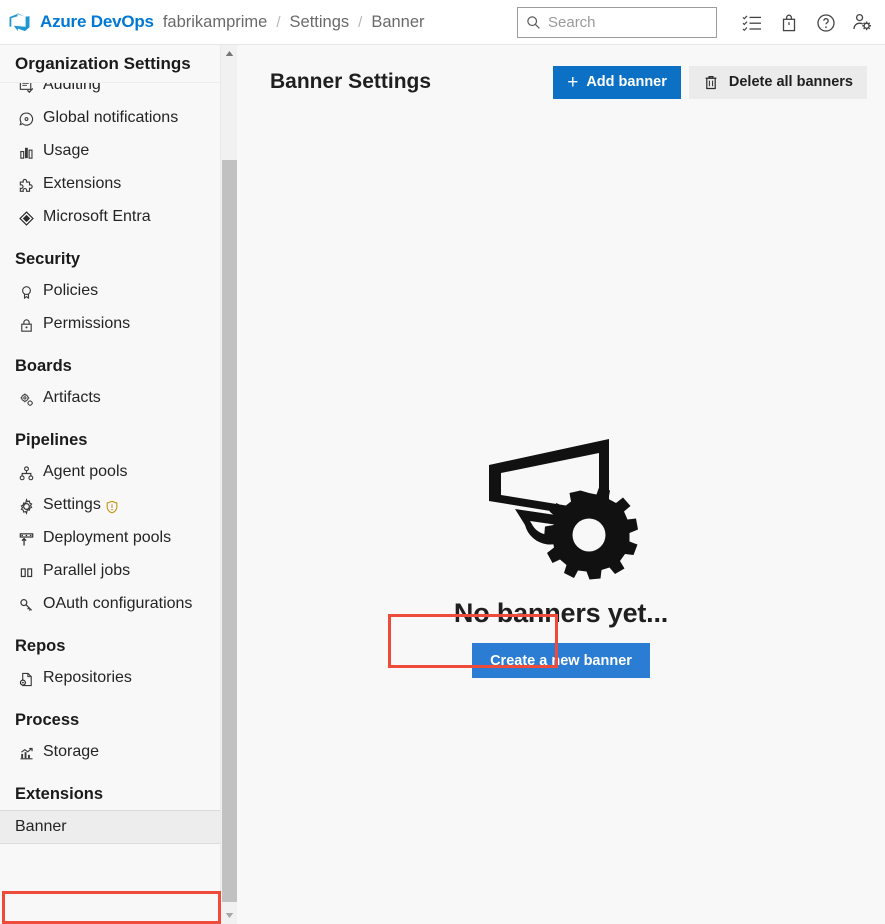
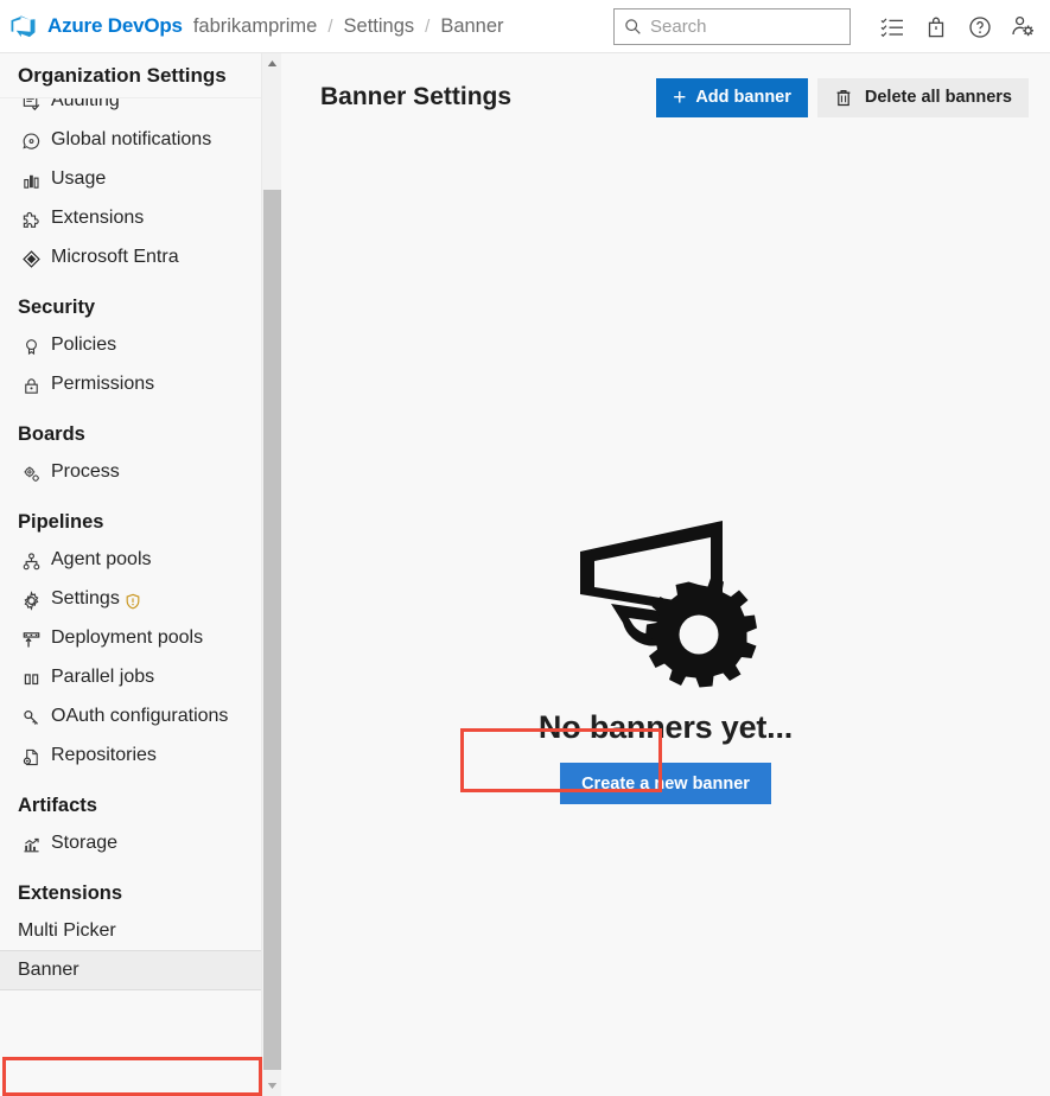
  Azure DevOps
  fabrikamprime
  /
  Settings
  /
  Banner
  Search
  Organization Settings
  Auditing
  Global notifications
  Usage
  Extensions
  Microsoft Entra
  Security
  Policies
  Permissions
  Boards
- Artifacts
+ Process
  Pipelines
  Agent pools
  Settings
  Deployment pools
  Parallel jobs
  OAuth configurations
- Repos
  Repositories
- Process
+ Artifacts
  Storage
  Extensions
+ Multi Picker
  Banner
  Banner Settings
  +
  Add banner
  Delete all banners
  No banners yet...
  Create a new banner
